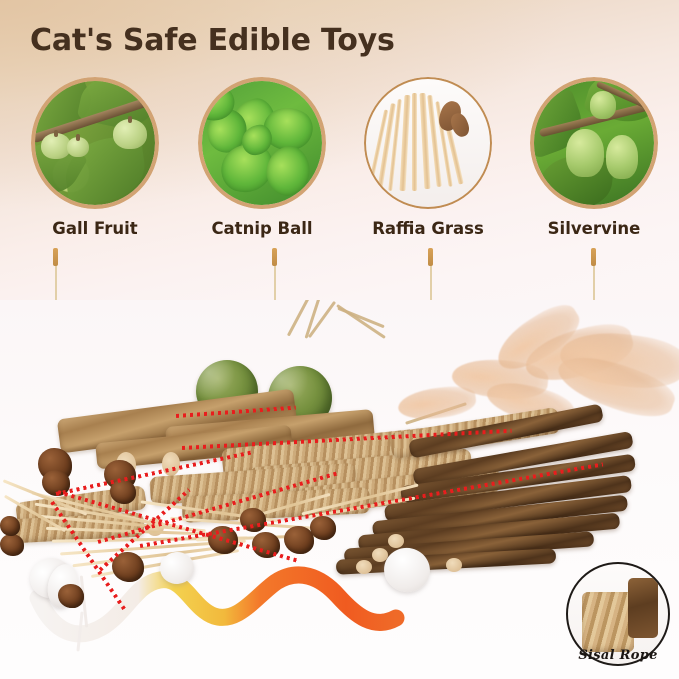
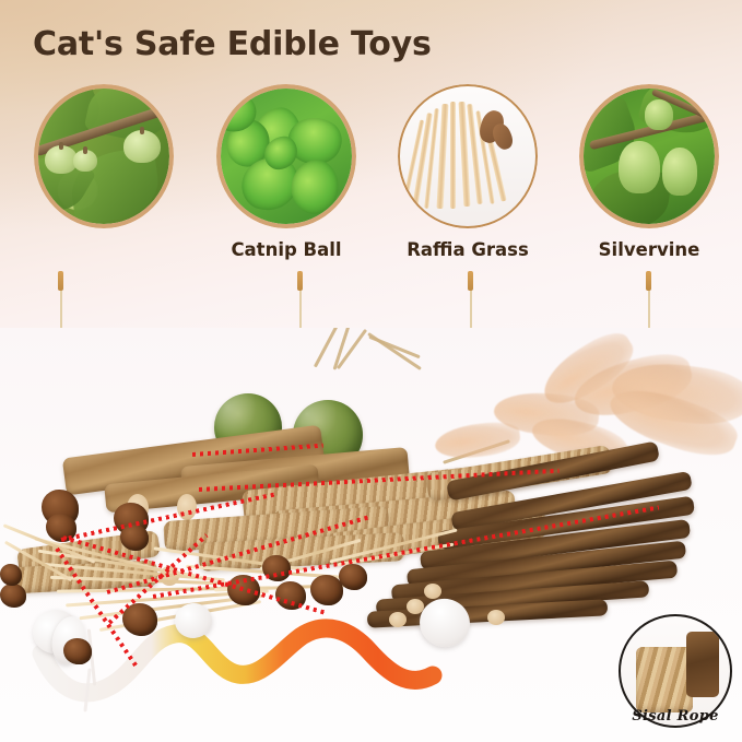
  Cat's Safe Edible Toys
- Gall Fruit
  Catnip Ball
  Raffia Grass
  Silvervine
  Sisal Rope
